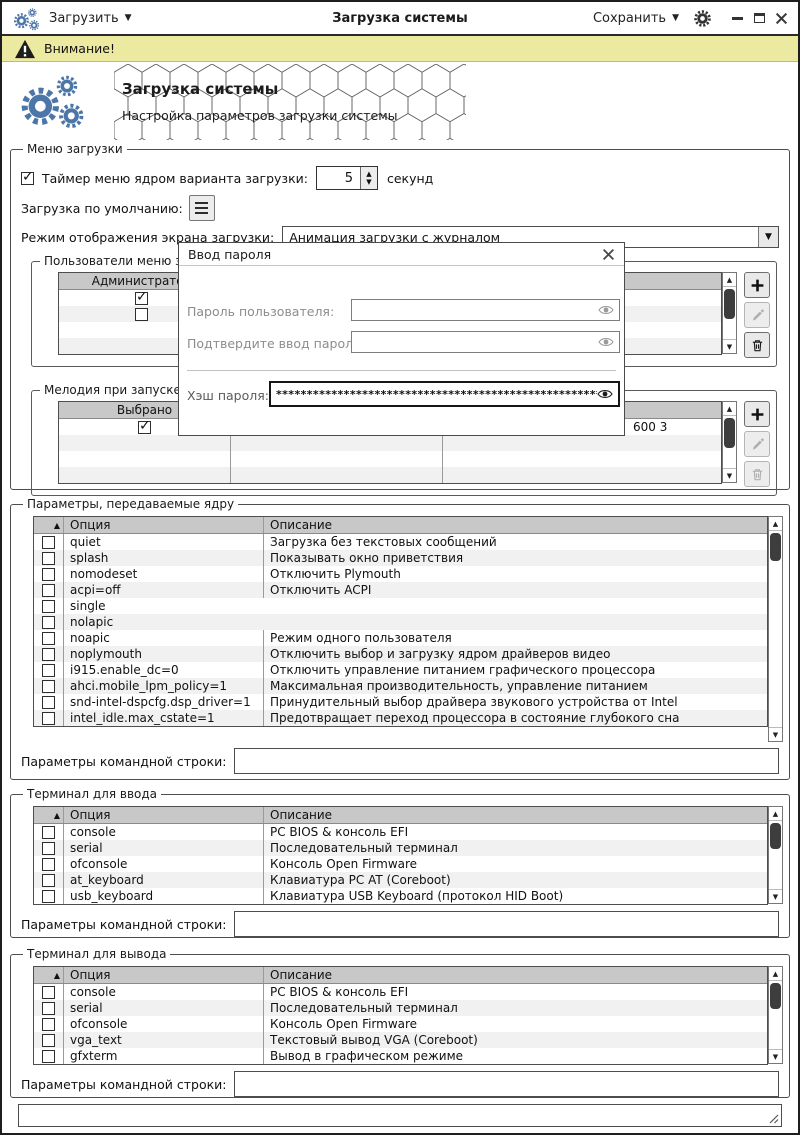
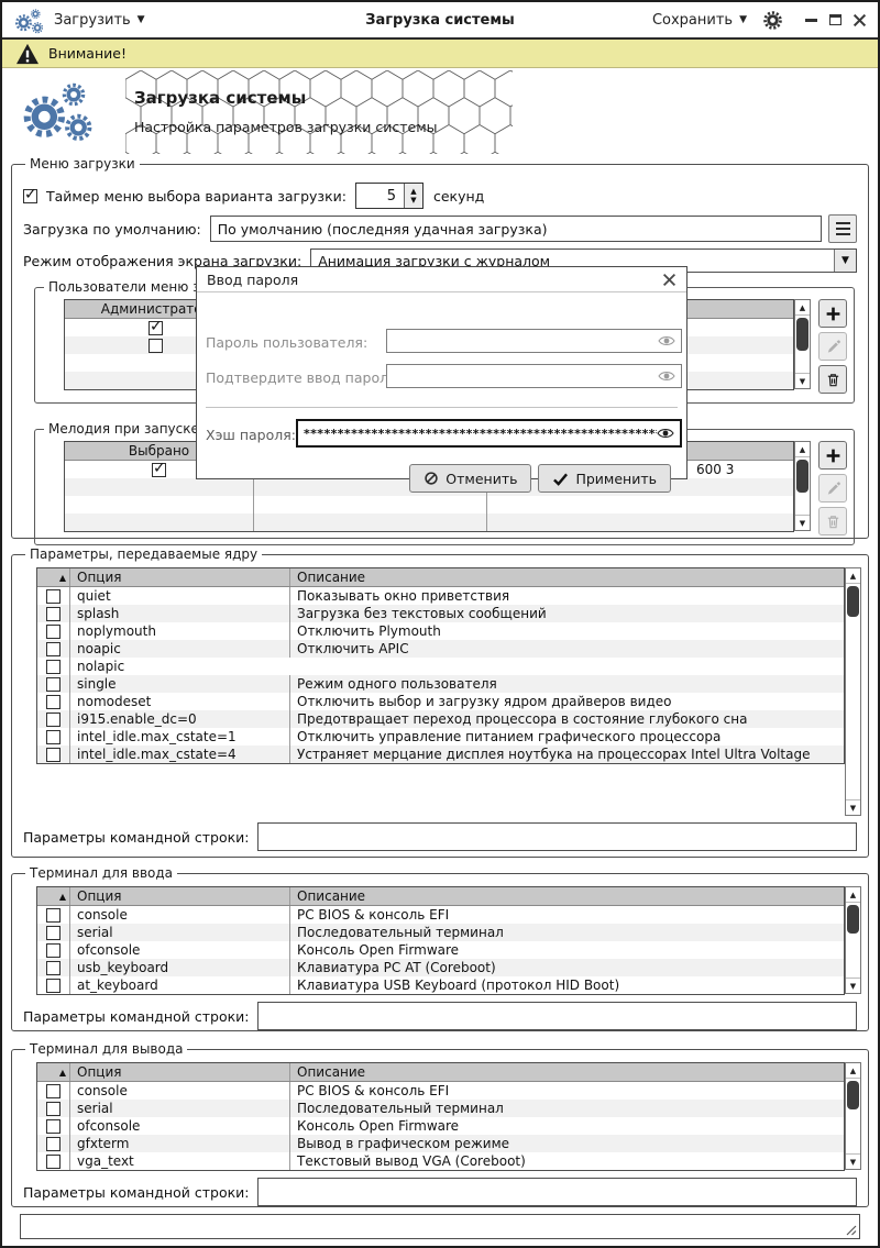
  Загрузить
  ▼
  Загрузка системы
  Сохранить
  ▼
  Внимание!
  Загрузка системы
  Настройка параметров загрузки системы
  Меню загрузки
- Таймер меню ядром варианта загрузки:
+ Таймер меню выбора варианта загрузки:
  5
  ▲
  ▼
  секунд
  Загрузка по умолчанию:
+ По умолчанию (последняя удачная загрузка)
  Режим отображения экрана загрузки:
  Анимация загрузки с журналом
  ▼
  Пользователи меню
  Администрат
  ▲
  ▼
  Мелодия при запуск
  Выбрано
  600 3
  ▲
  ▼
  Параметры, передаваемые ядру
  ▲
  Опция
  Описание
  quiet
- Загрузка без текстовых сообщений
+ Показывать окно приветствия
  splash
- Показывать окно приветствия
+ Загрузка без текстовых сообщений
- nomodeset
+ noplymouth
  Отключить Plymouth
- acpi=off
- Отключить ACPI
- single
+ noapic
+ Отключить APIC
  nolapic
- noapic
+ single
  Режим одного пользователя
- noplymouth
+ nomodeset
  Отключить выбор и загрузку ядром драйверов видео
  i915.enable_dc=0
- Отключить управление питанием графического процессора
+ Предотвращает переход процессора в состояние глубокого сна
- ahci.mobile_lpm_policy=1
- Максимальная производительность, управление питанием
- snd-intel-dspcfg.dsp_driver=1
- Принудительный выбор драйвера звукового устройства от Intel
  intel_idle.max_cstate=1
- Предотвращает переход процессора в состояние глубокого сна
+ Отключить управление питанием графического процессора
+ intel_idle.max_cstate=4
+ Устраняет мерцание дисплея ноутбука на процессорах Intel Ultra Voltage
  ▲
  ▼
  Параметры командной строки:
  Терминал для ввода
  ▲
  Опция
  Описание
  console
  PC BIOS & консоль EFI
  serial
  Последовательный терминал
  ofconsole
  Консоль Open Firmware
- at_keyboard
+ usb_keyboard
  Клавиатура PC AT (Coreboot)
- usb_keyboard
+ at_keyboard
  Клавиатура USB Keyboard (протокол HID Boot)
  ▲
  ▼
  Параметры командной строки:
  Терминал для вывода
  ▲
  Опция
  Описание
  console
  PC BIOS & консоль EFI
  serial
  Последовательный терминал
  ofconsole
  Консоль Open Firmware
- vga_text
+ gfxterm
- Текстовый вывод VGA (Coreboot)
+ Вывод в графическом режиме
- gfxterm
+ vga_text
- Вывод в графическом режиме
+ Текстовый вывод VGA (Coreboot)
  ▲
  ▼
  Параметры командной строки:
  Ввод пароля
  Пароль пользователя:
  Подтвердите ввод парол
  Хэш пароля:
  ****************************************************
+ Отменить
+ Применить
